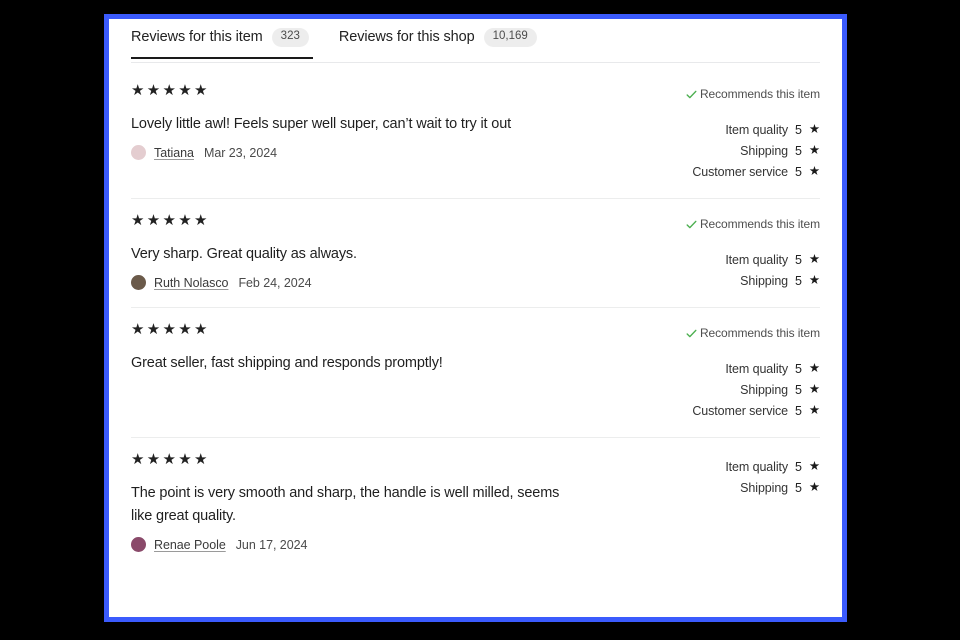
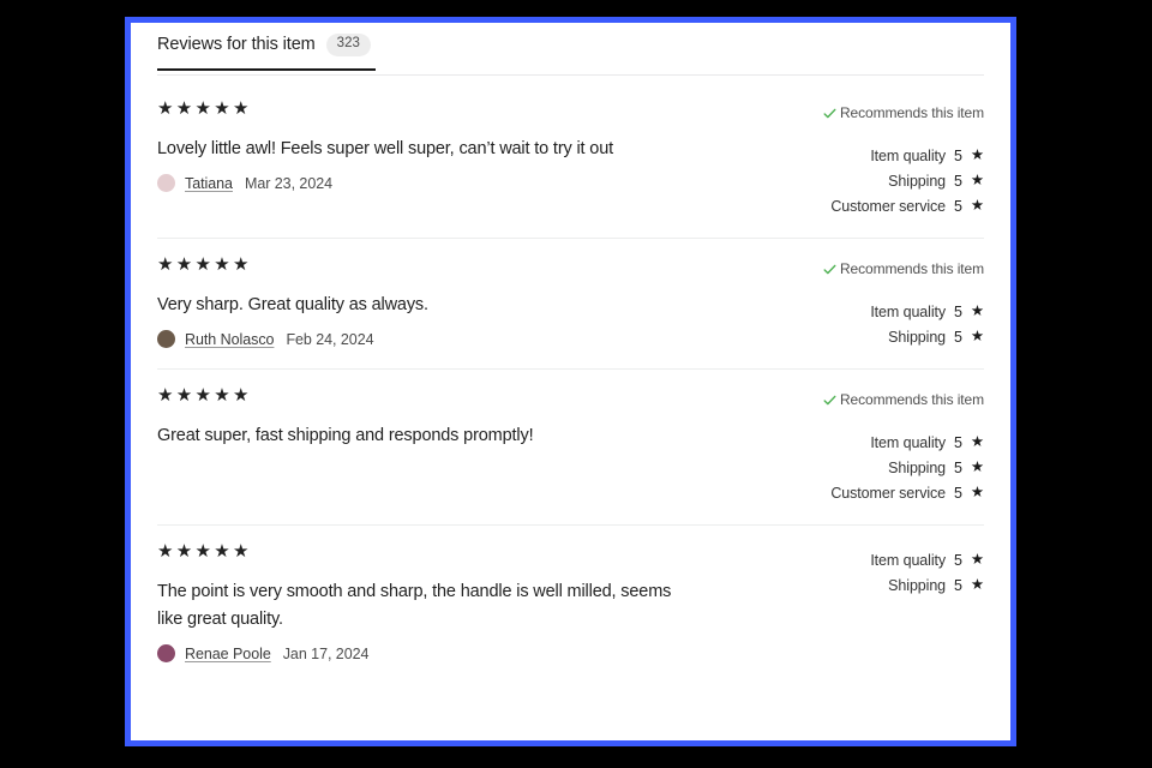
  Reviews for this item
  323
- Reviews for this shop
- 10,169
  ★★★★★
  Lovely little awl! Feels super well super, can’t wait to try it out
  Tatiana
  Mar 23, 2024
  Recommends this item
  Item quality
  5
  ★
  Shipping
  5
  ★
  Customer service
  5
  ★
  ★★★★★
  Very sharp. Great quality as always.
  Ruth Nolasco
  Feb 24, 2024
  Recommends this item
  Item quality
  5
  ★
  Shipping
  5
  ★
  ★★★★★
- Great seller, fast shipping and responds promptly!
+ Great super, fast shipping and responds promptly!
  Recommends this item
  Item quality
  5
  ★
  Shipping
  5
  ★
  Customer service
  5
  ★
  ★★★★★
  The point is very smooth and sharp, the handle is well milled, seems like great quality.
  Renae Poole
- Jun 17, 2024
+ Jan 17, 2024
  Item quality
  5
  ★
  Shipping
  5
  ★
